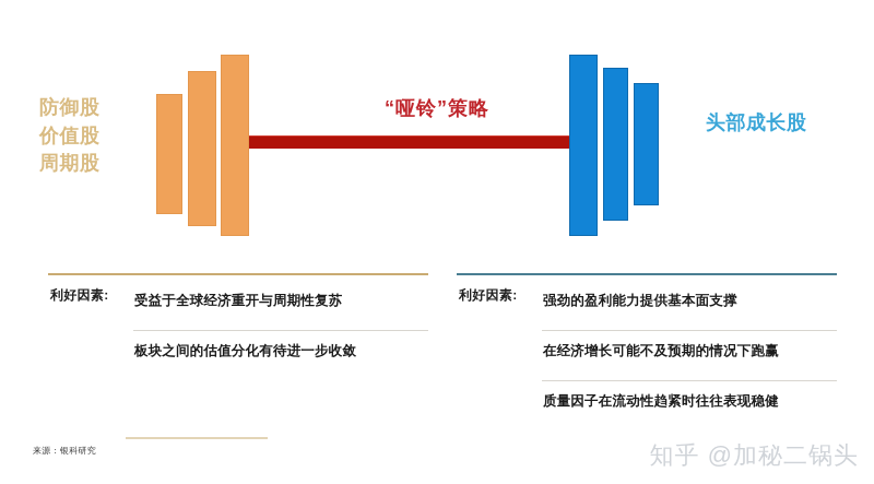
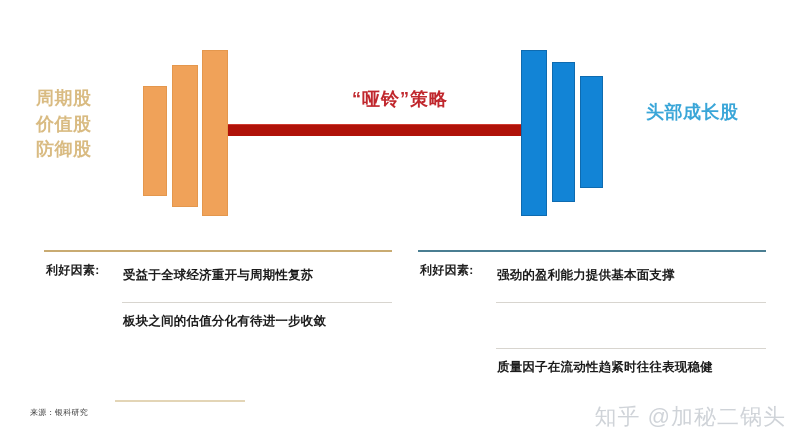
- 防御股
+ 周期股
  价值股
- 周期股
+ 防御股
  头部成长股
  “哑铃”策略
  利好因素:
  受益于全球经济重开与周期性复苏
  板块之间的估值分化有待进一步收敛
  利好因素:
  强劲的盈利能力提供基本面支撑
- 在经济增长可能不及预期的情况下跑赢
  质量因子在流动性趋紧时往往表现稳健
  来源：银科研究
  知乎 @加秘二锅头
